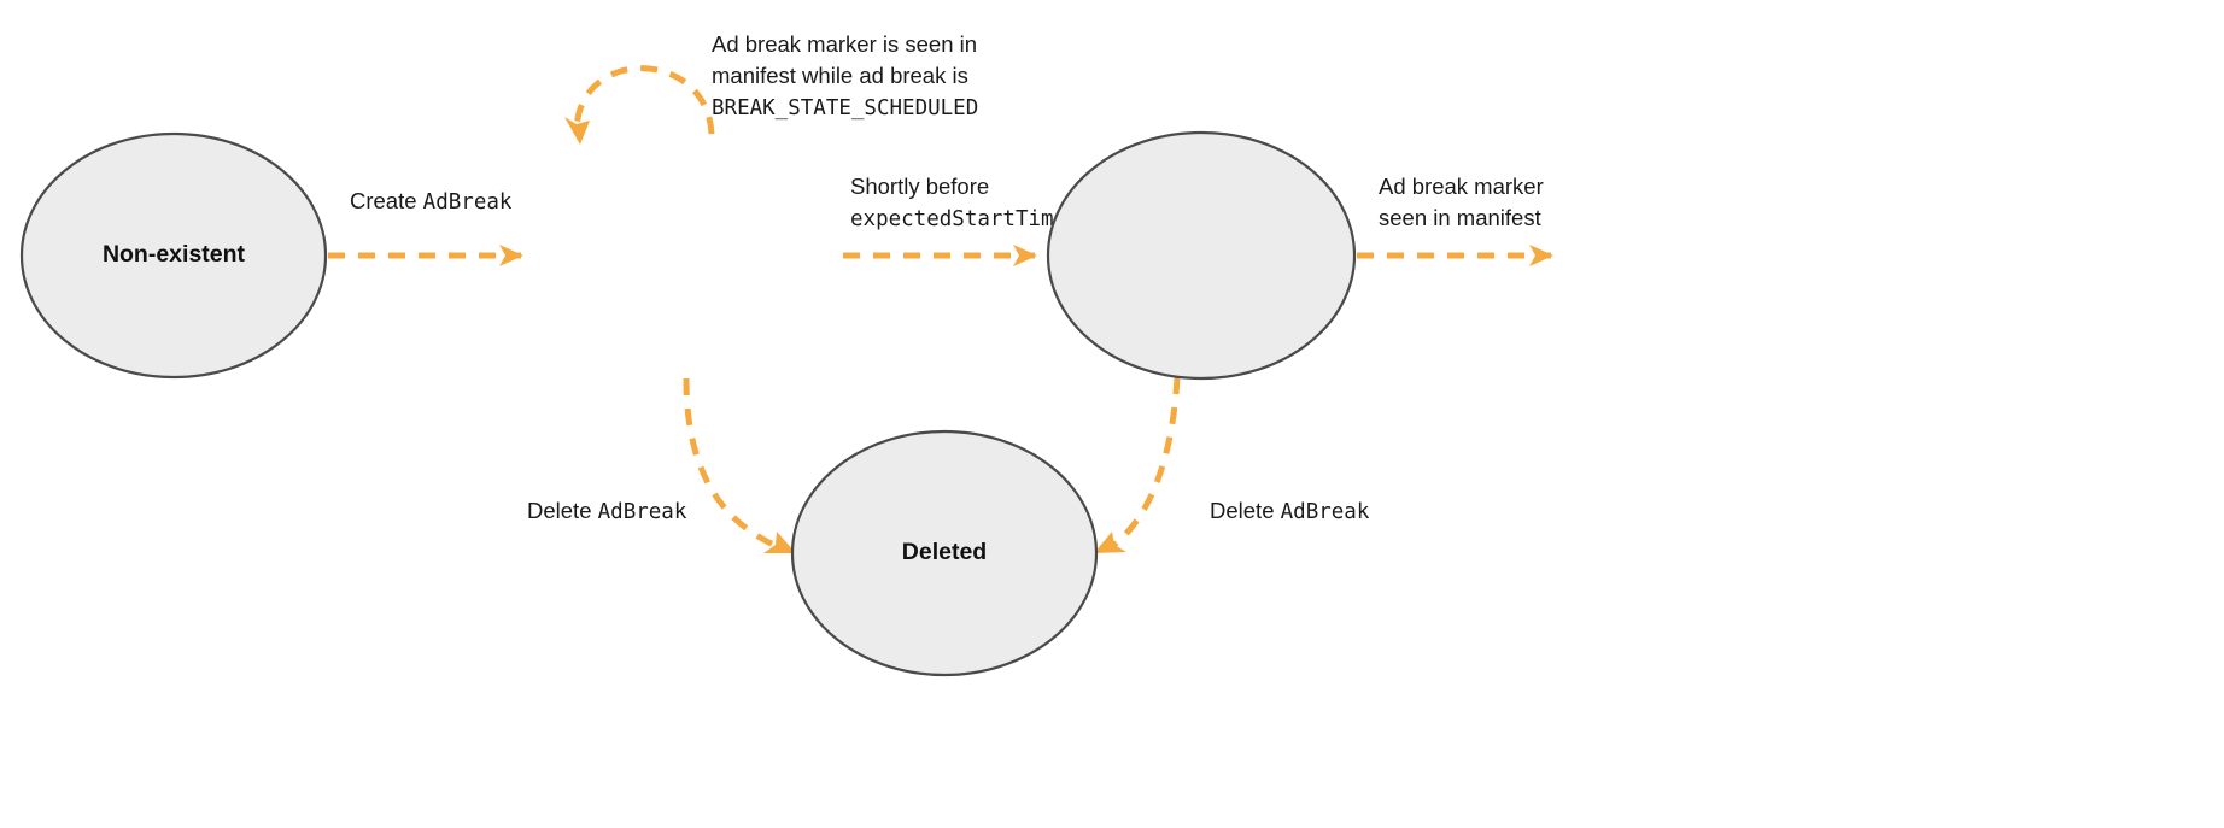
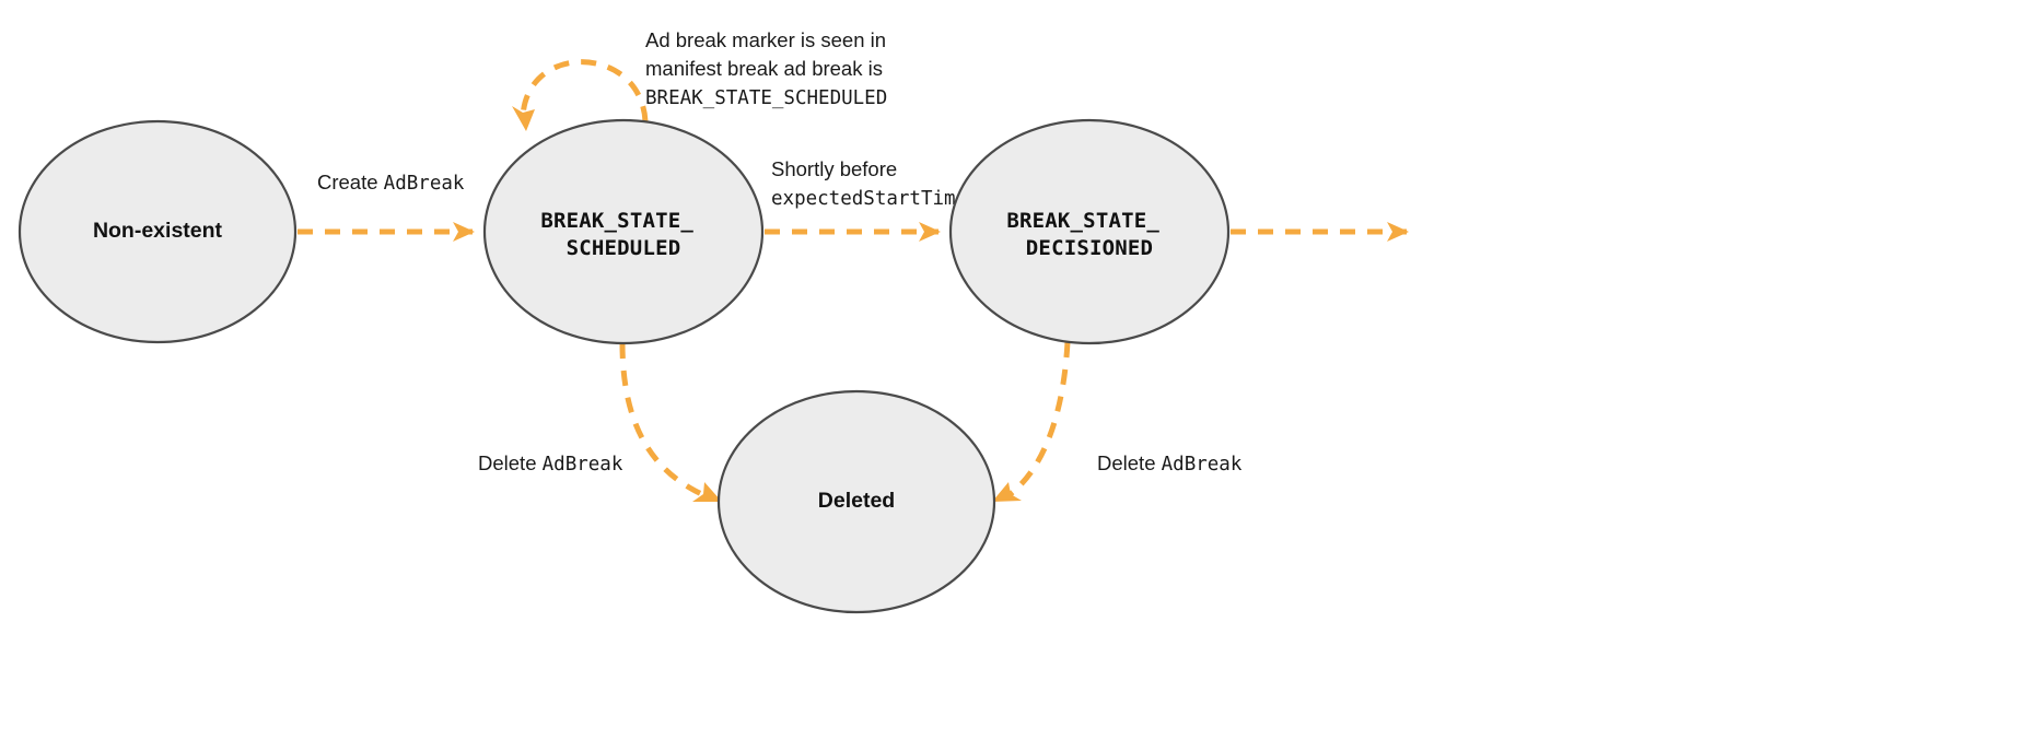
  Create AdBreak
- Ad break marker is seen in manifest while ad break is BREAK_STATE_SCHEDULED
+ Ad break marker is seen in manifest break ad break is BREAK_STATE_SCHEDULED
  Shortly before expectedStartTim
- Ad break marker seen in manifest
  Delete AdBreak
  Delete AdBreak
  Non-existent
+ BREAK_STATE_ SCHEDULED
+ BREAK_STATE_ DECISIONED
  Deleted
